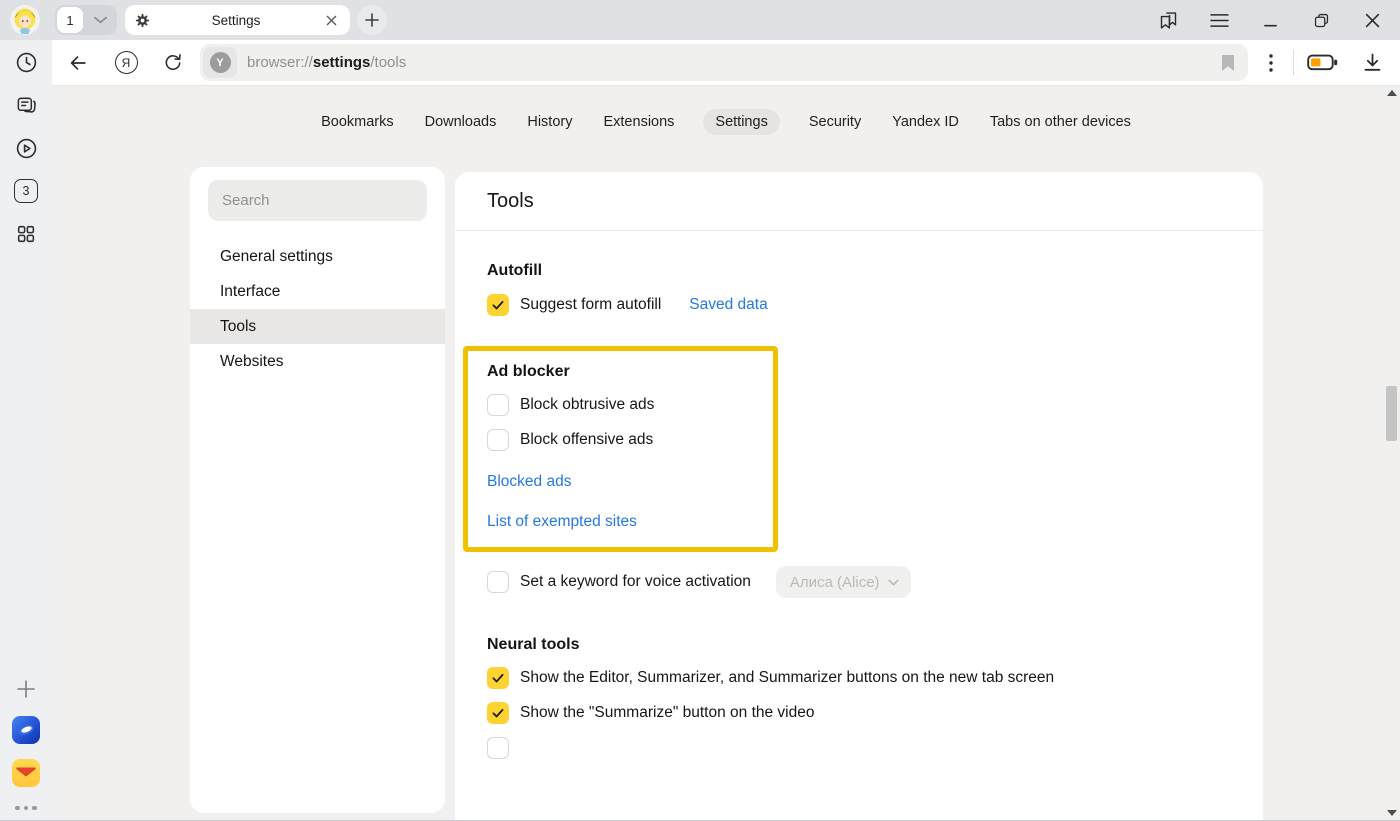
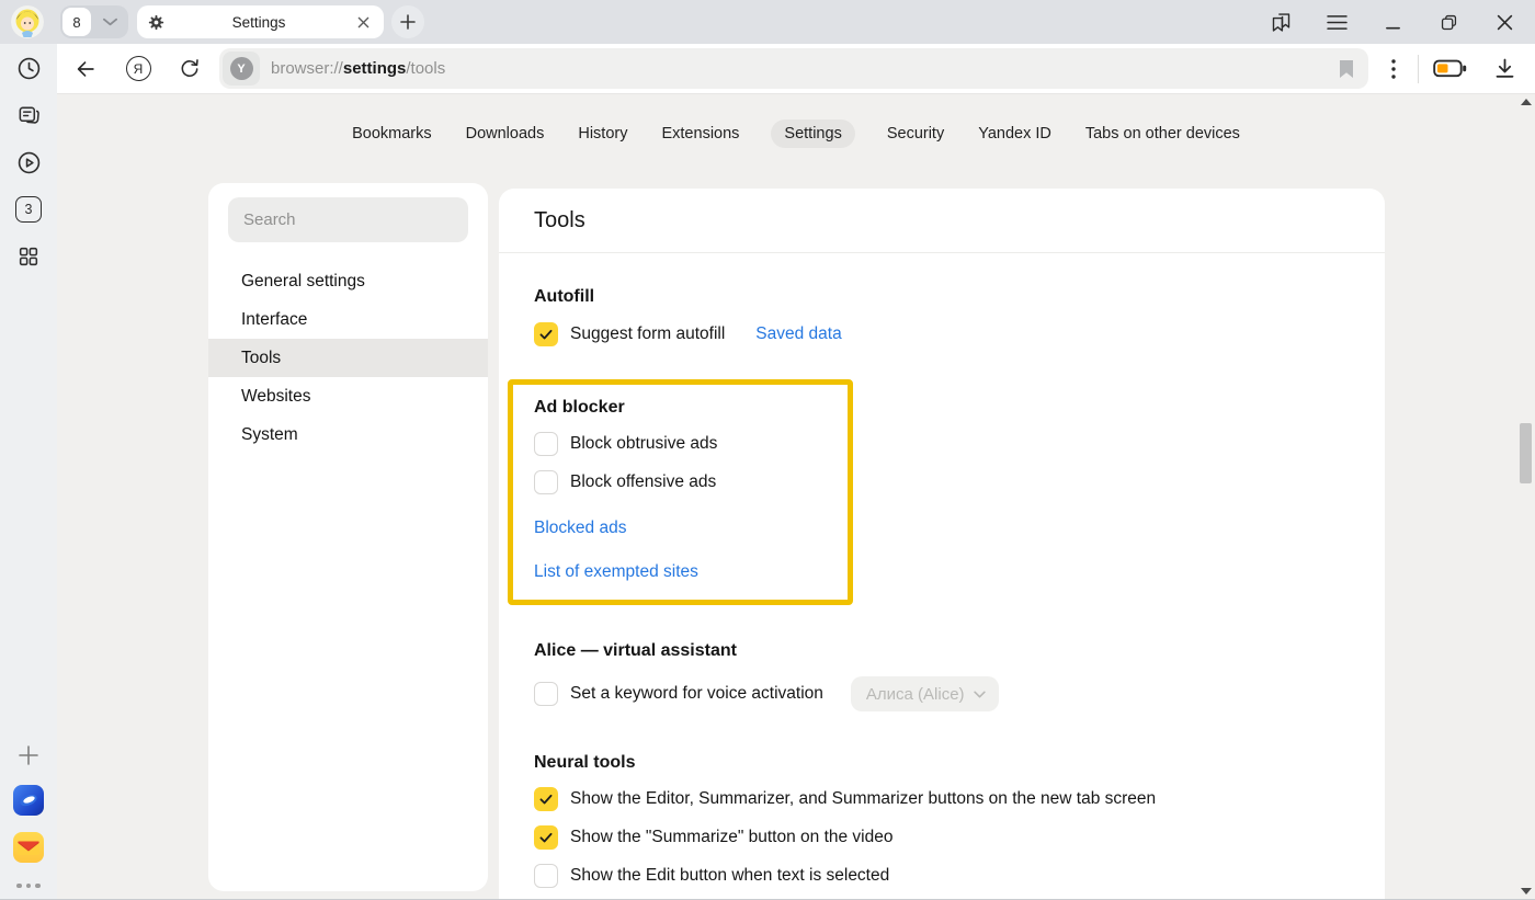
- 1
+ 8
  Settings
  Я
  Y
  browser://settings/tools
  3
  Bookmarks
  Downloads
  History
  Extensions
  Settings
  Security
  Yandex ID
  Tabs on other devices
  Search
  General settings
  Interface
  Tools
  Websites
+ System
  Tools
  Autofill
  Suggest form autofill
  Saved data
  Ad blocker
  Block obtrusive ads
  Block offensive ads
  Blocked ads
  List of exempted sites
+ Alice — virtual assistant
  Set a keyword for voice activation
  Алиса (Alice)
  Neural tools
  Show the Editor, Summarizer, and Summarizer buttons on the new tab screen
  Show the "Summarize" button on the video
+ Show the Edit button when text is selected
